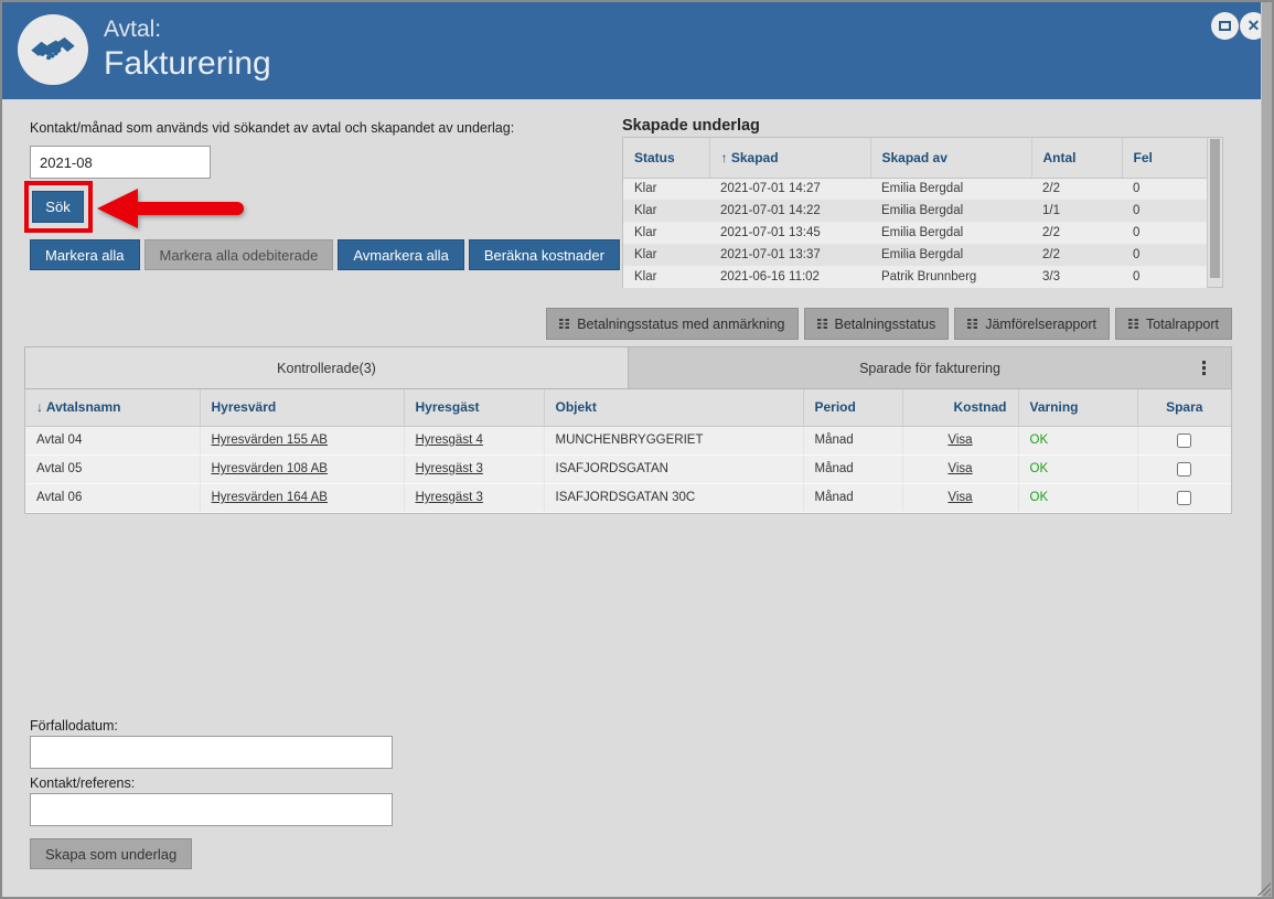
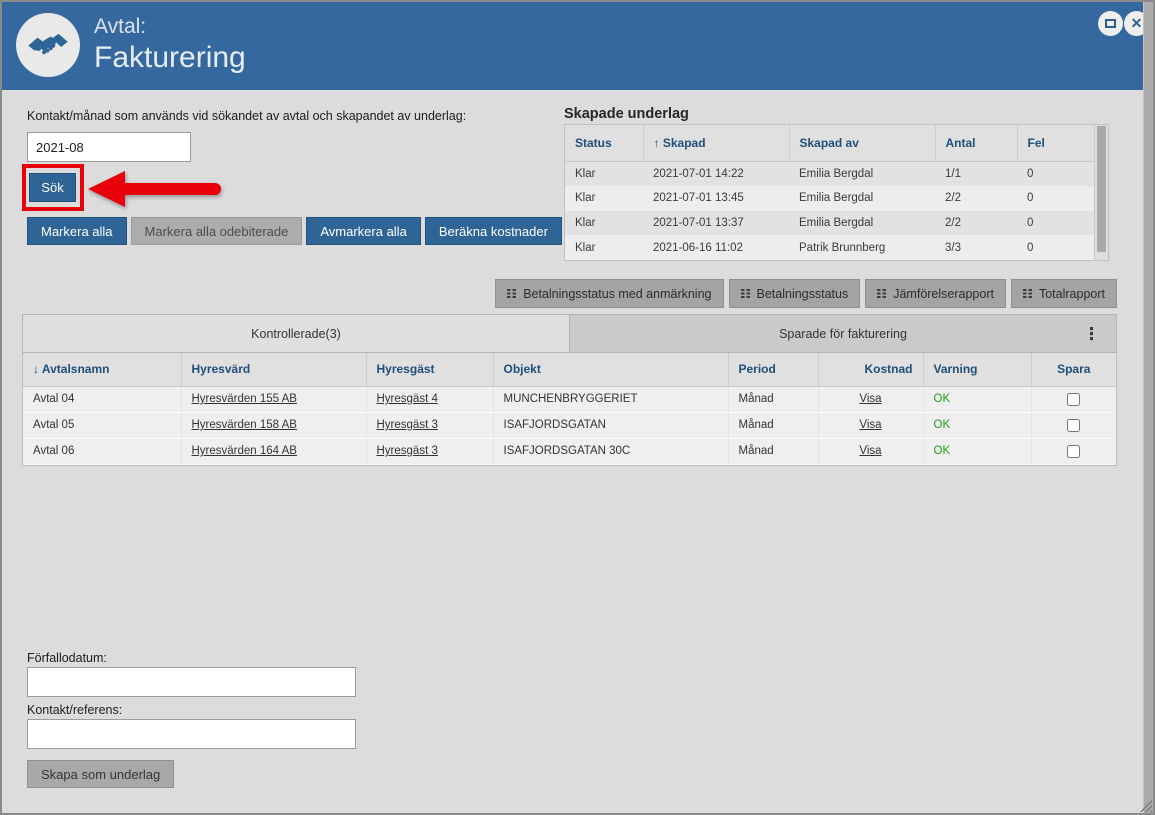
  Avtal:
  Fakturering
  ✕
  Kontakt/månad som används vid sökandet av avtal och skapandet av underlag:
  2021-08
  Sök
  Markera alla
  Markera alla odebiterade
  Avmarkera alla
  Beräkna kostnader
  Skapade underlag
  Status	↑ Skapad	Skapad av	Antal	Fel
- Klar	2021-07-01 14:27	Emilia Bergdal	2/2	0
  Klar	2021-07-01 14:22	Emilia Bergdal	1/1	0
  Klar	2021-07-01 13:45	Emilia Bergdal	2/2	0
  Klar	2021-07-01 13:37	Emilia Bergdal	2/2	0
  Klar	2021-06-16 11:02	Patrik Brunnberg	3/3	0
  Betalningsstatus med anmärkning
  Betalningsstatus
  Jämförelserapport
  Totalrapport
  Kontrollerade(3)
  Sparade för fakturering
  ⋮
  ↓ Avtalsnamn	Hyresvärd	Hyresgäst	Objekt	Period	Kostnad	Varning	Spara
  Avtal 04	Hyresvärden 155 AB	Hyresgäst 4	MUNCHENBRYGGERIET	Månad	Visa	OK
- Avtal 05	Hyresvärden 108 AB	Hyresgäst 3	ISAFJORDSGATAN	Månad	Visa	OK
+ Avtal 05	Hyresvärden 158 AB	Hyresgäst 3	ISAFJORDSGATAN	Månad	Visa	OK
  Avtal 06	Hyresvärden 164 AB	Hyresgäst 3	ISAFJORDSGATAN 30C	Månad	Visa	OK
  Förfallodatum:
  Kontakt/referens:
  Skapa som underlag
